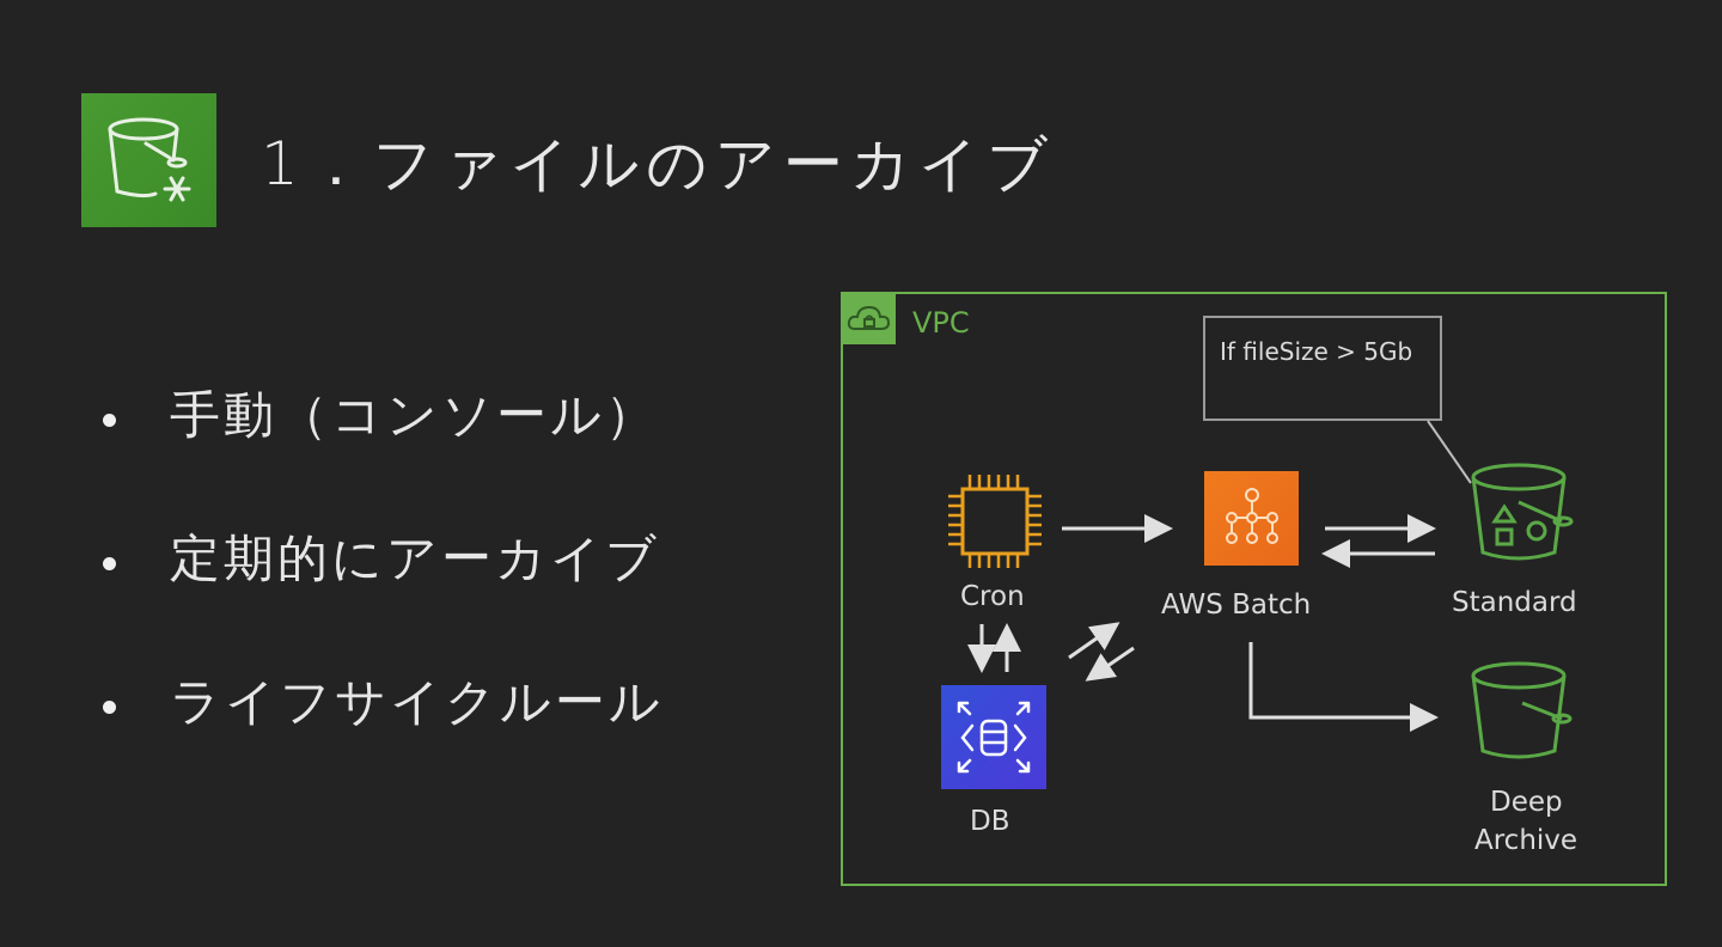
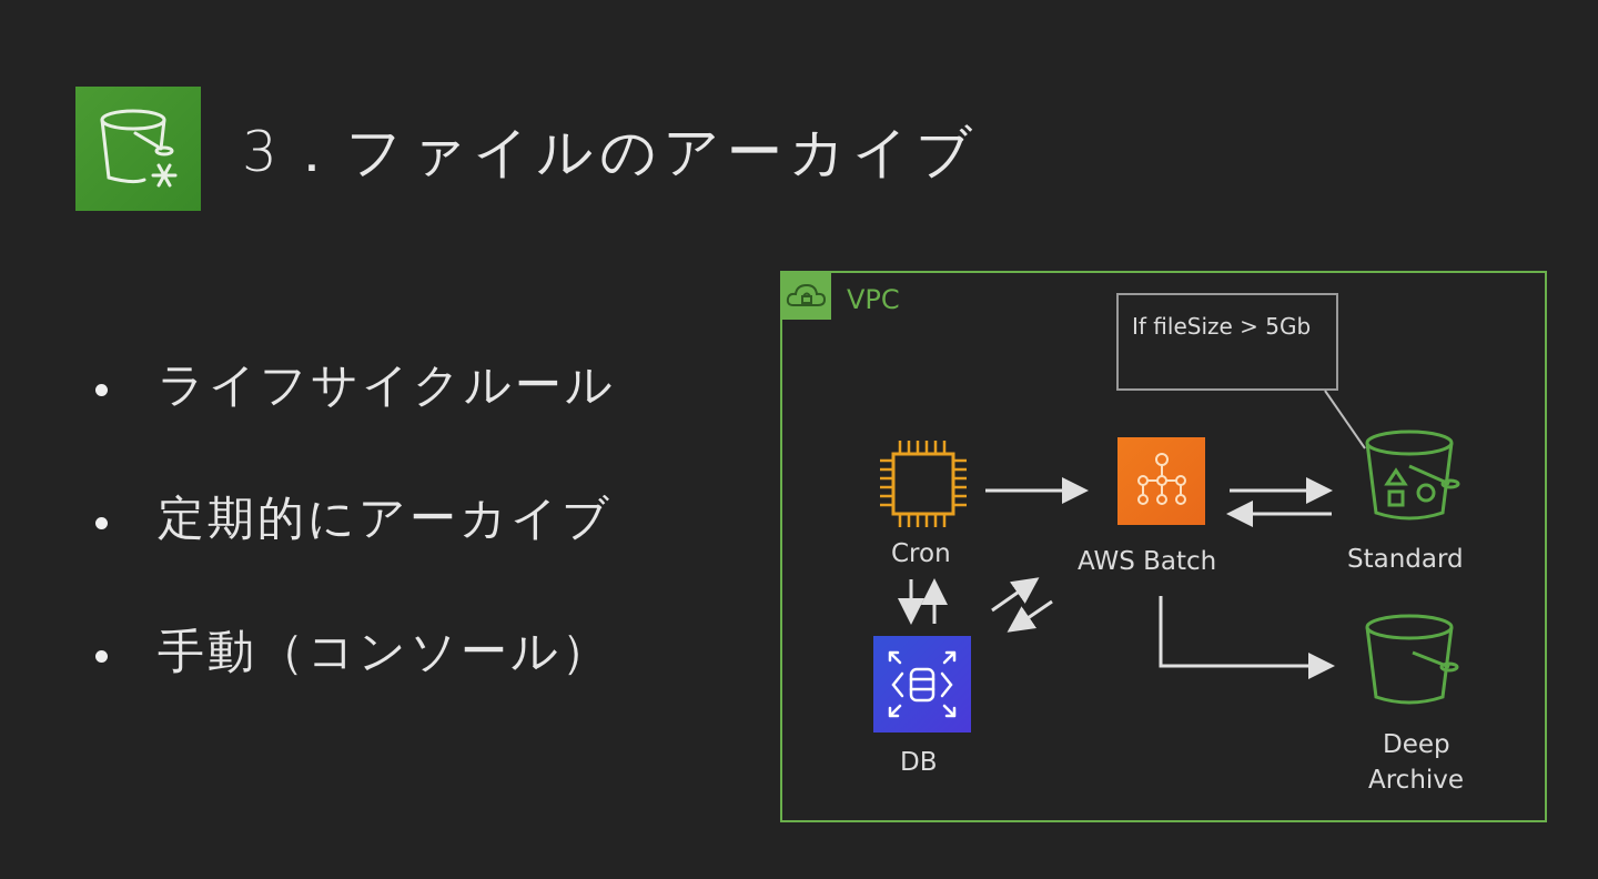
- 1．ファイルのアーカイブ
+ 3．ファイルのアーカイブ
- 手動（コンソール）
+ ライフサイクルール
  定期的にアーカイブ
- ライフサイクルール
+ 手動（コンソール）
  VPC
  If fileSize > 5Gb
  Cron
  AWS Batch
  Standard
  DB
  Deep
  Archive
